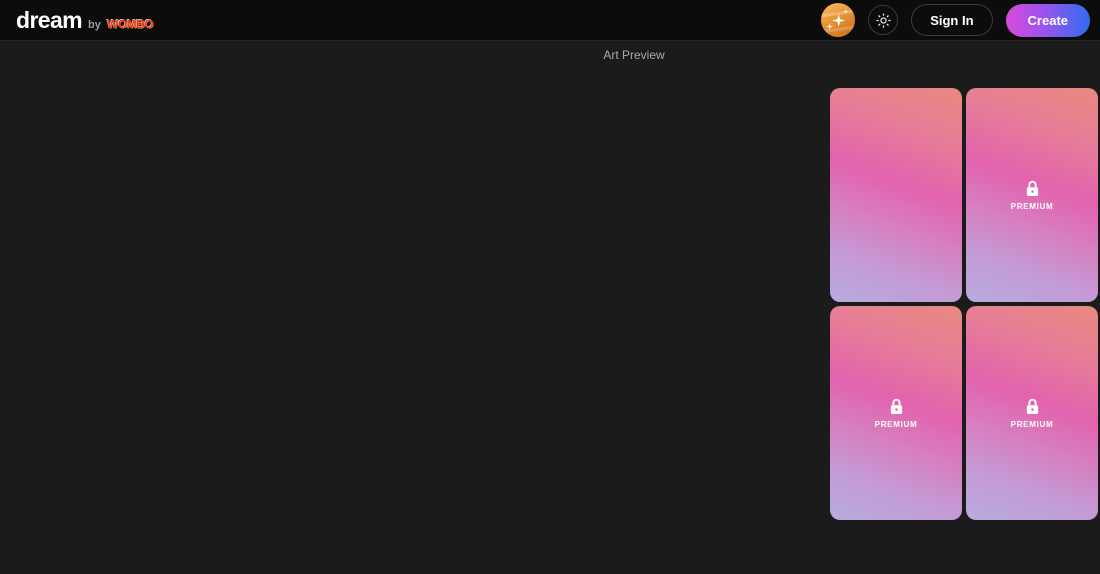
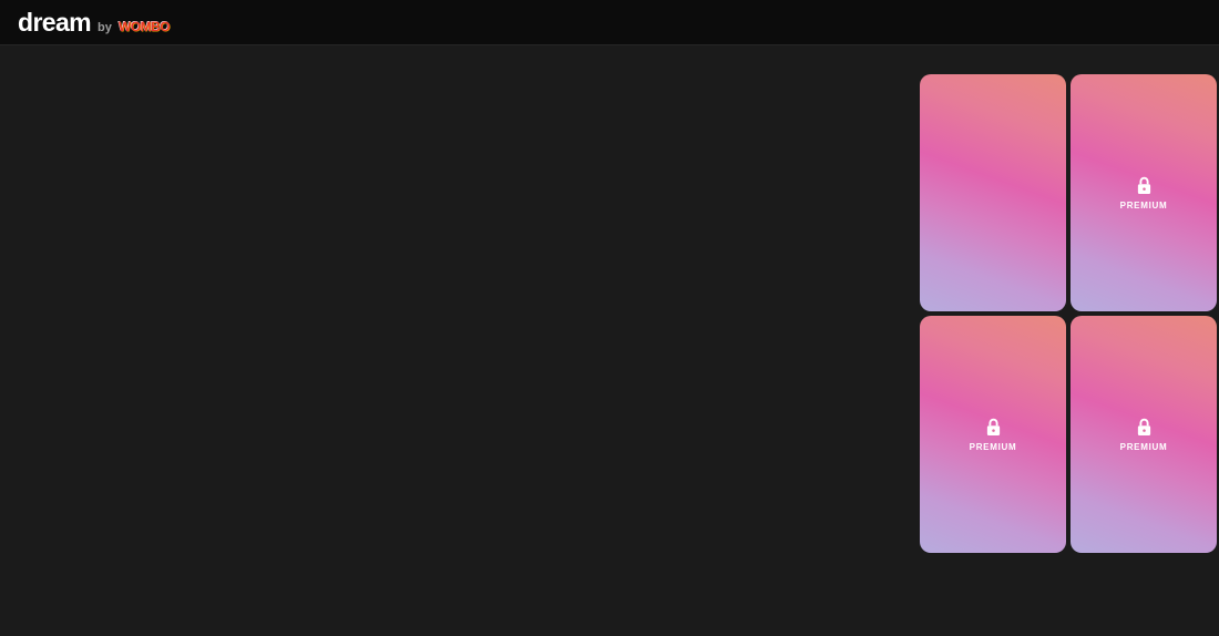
  dream
  by
  WOMBO
- Sign In
- Create
- Art Preview
  PREMIUM
  PREMIUM
  PREMIUM
